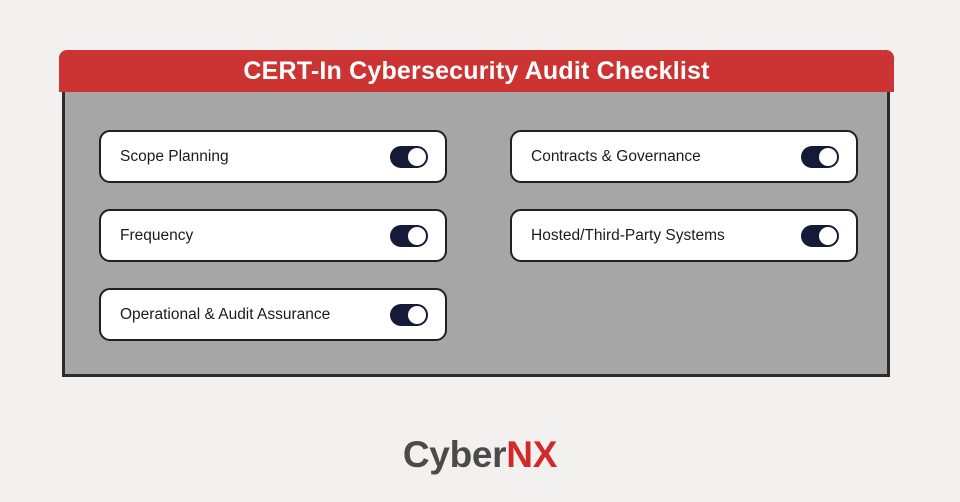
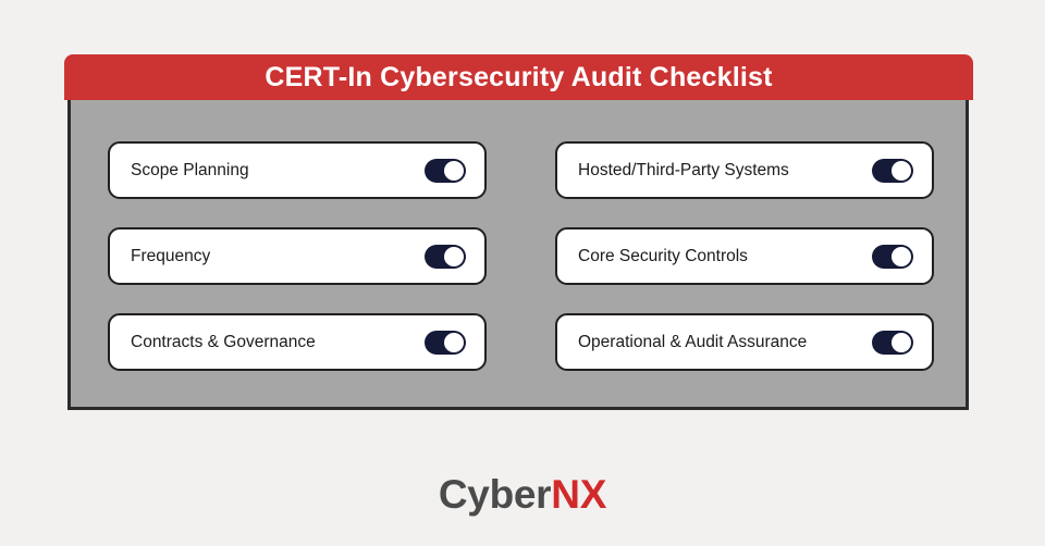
  CERT-In Cybersecurity Audit Checklist
  Scope Planning
- Contracts & Governance
+ Hosted/Third-Party Systems
  Frequency
+ Core Security Controls
- Hosted/Third-Party Systems
+ Contracts & Governance
  Operational & Audit Assurance
  CyberNX
